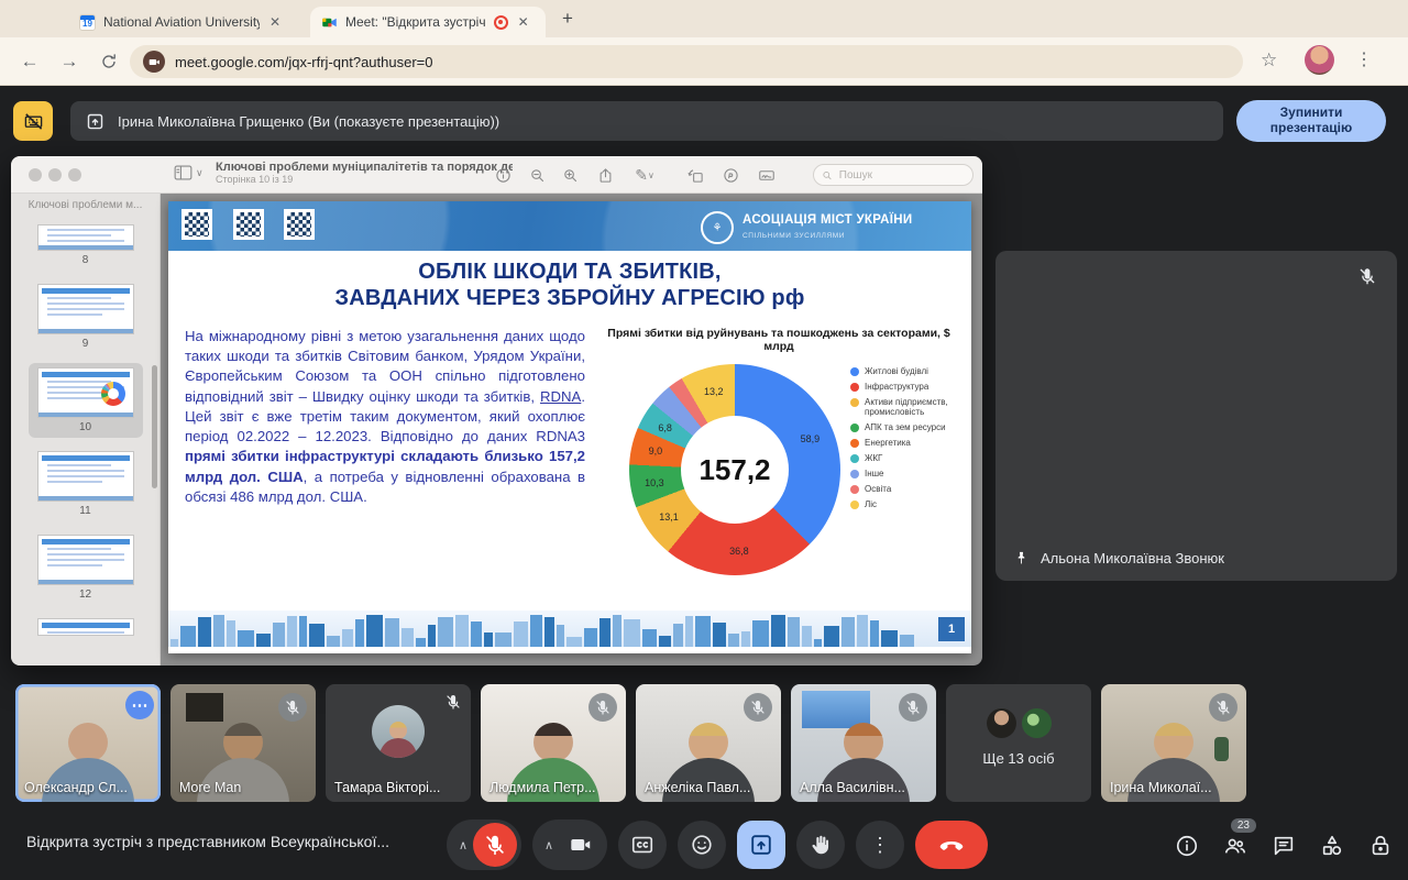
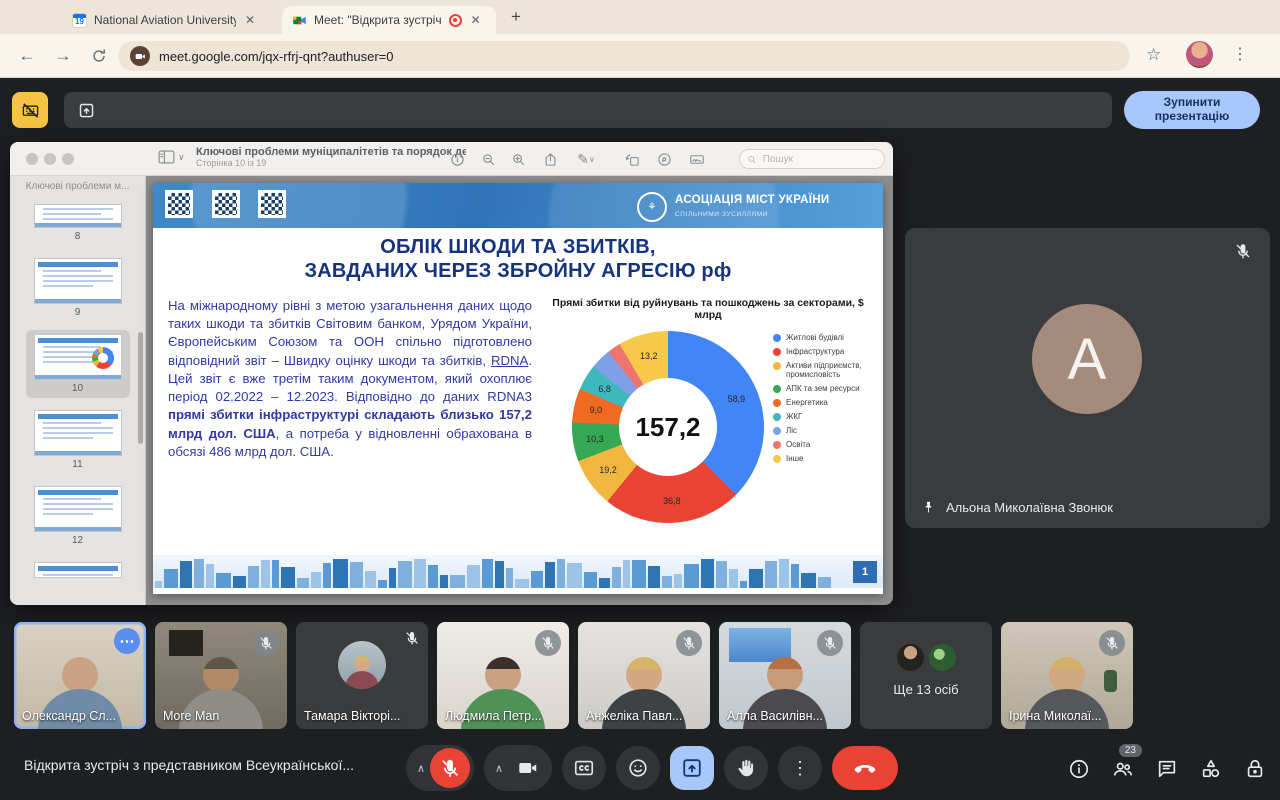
  19
  National Aviation Universit
  Meet: "Відкрита зустріч
  meet.google.com/jqx-rfrj-qnt?authuser=0
- Ірина Миколаївна Грищенко (Ви (показуєте презентацію))
  Зупинити презентацію
  ∨
  Ключові проблеми муніципалітетів та порядок де
  Сторінка 10 із 19
  ✎
  ∨
  Пошук
  Ключові проблеми м...
  8
  9
  10
  11
  12
  ⚘
  АСОЦІАЦІЯ МІСТ УКРАЇНИ
  ОБЛІК ШКОДИ ТА ЗБИТКІВ,
  ЗАВДАНИХ ЧЕРЕЗ ЗБРОЙНУ АГРЕСІЮ рф
  На міжнародному рівні з метою узагальнення даних щодо таких шкоди та збитків Світовим банком, Урядом України, Європейським Союзом та ООН спільно підготовлено відповідний звіт – Швидку оцінку шкоди та збитків, RDNA. Цей звіт є вже третім таким документом, який охоплює період 02.2022 – 12.2023. Відповідно до даних RDNA3 прямі збитки інфраструктурі складають близько 157,2 млрд дол. США, а потреба у відновленні обрахована в обсязі 486 млрд дол. США.
  Прямі збитки від руйнувань та пошкоджень за секторами, $ млрд
  157,2
  58,9
  36,8
- 13,1
+ 19,2
  10,3
  9,0
  6,8
  13,2
  Житлові будівлі
  Інфраструктура
  Активи підприємств, промисловість
  АПК та зем ресурси
  Енергетика
  ЖКГ
- Інше
+ Ліс
  Освіта
- Ліс
+ Інше
  1
+ A
  Альона Миколаївна Звонюк
  Олександр Сл...
  ⋯
  More Man
  Тамара Вікторі...
  Людмила Петр...
  Анжеліка Павл...
  Алла Василівн...
  Ще 13 осіб
  Ірина Миколаї...
  Відкрита зустріч з представником Всеукраїнської...
  ⋮
  23
